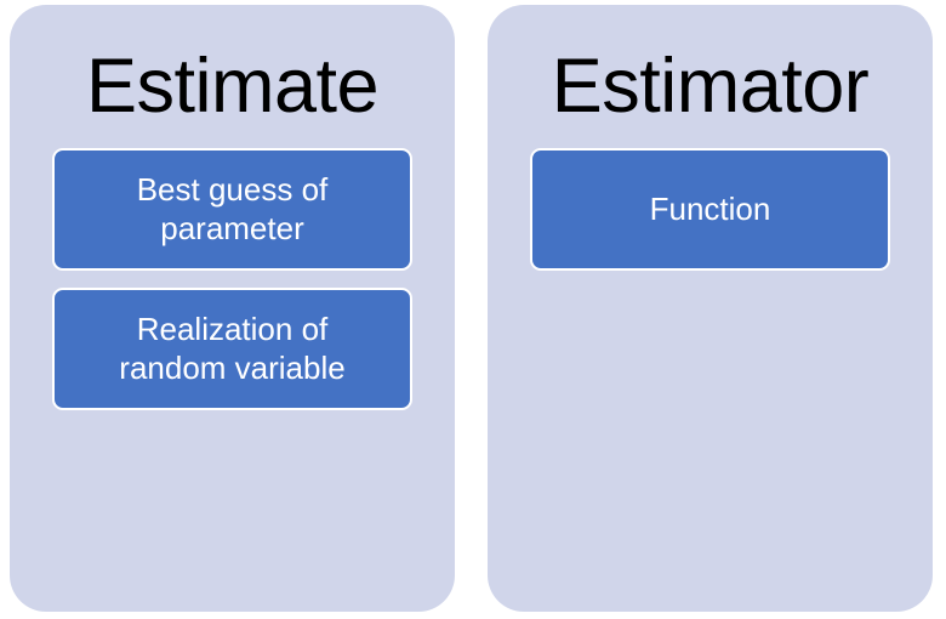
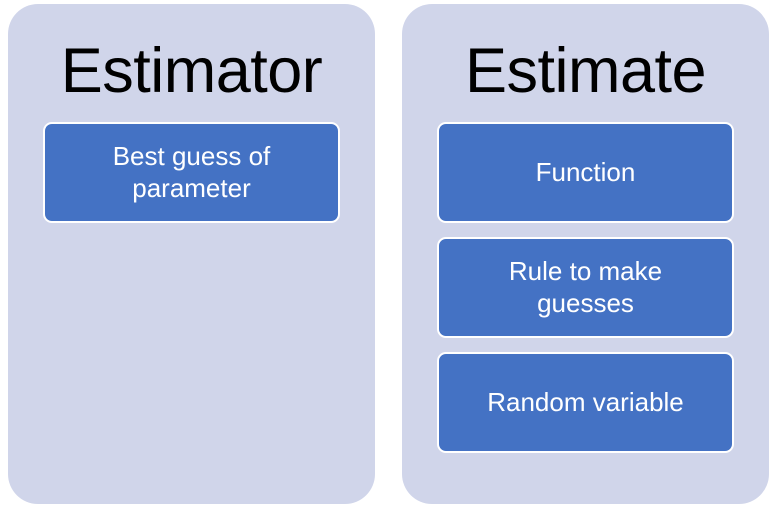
- Estimate
+ Estimator
  Best guess of
  parameter
- Realization of
- random variable
- Estimator
+ Estimate
  Function
+ Rule to make
+ guesses
+ Random variable
